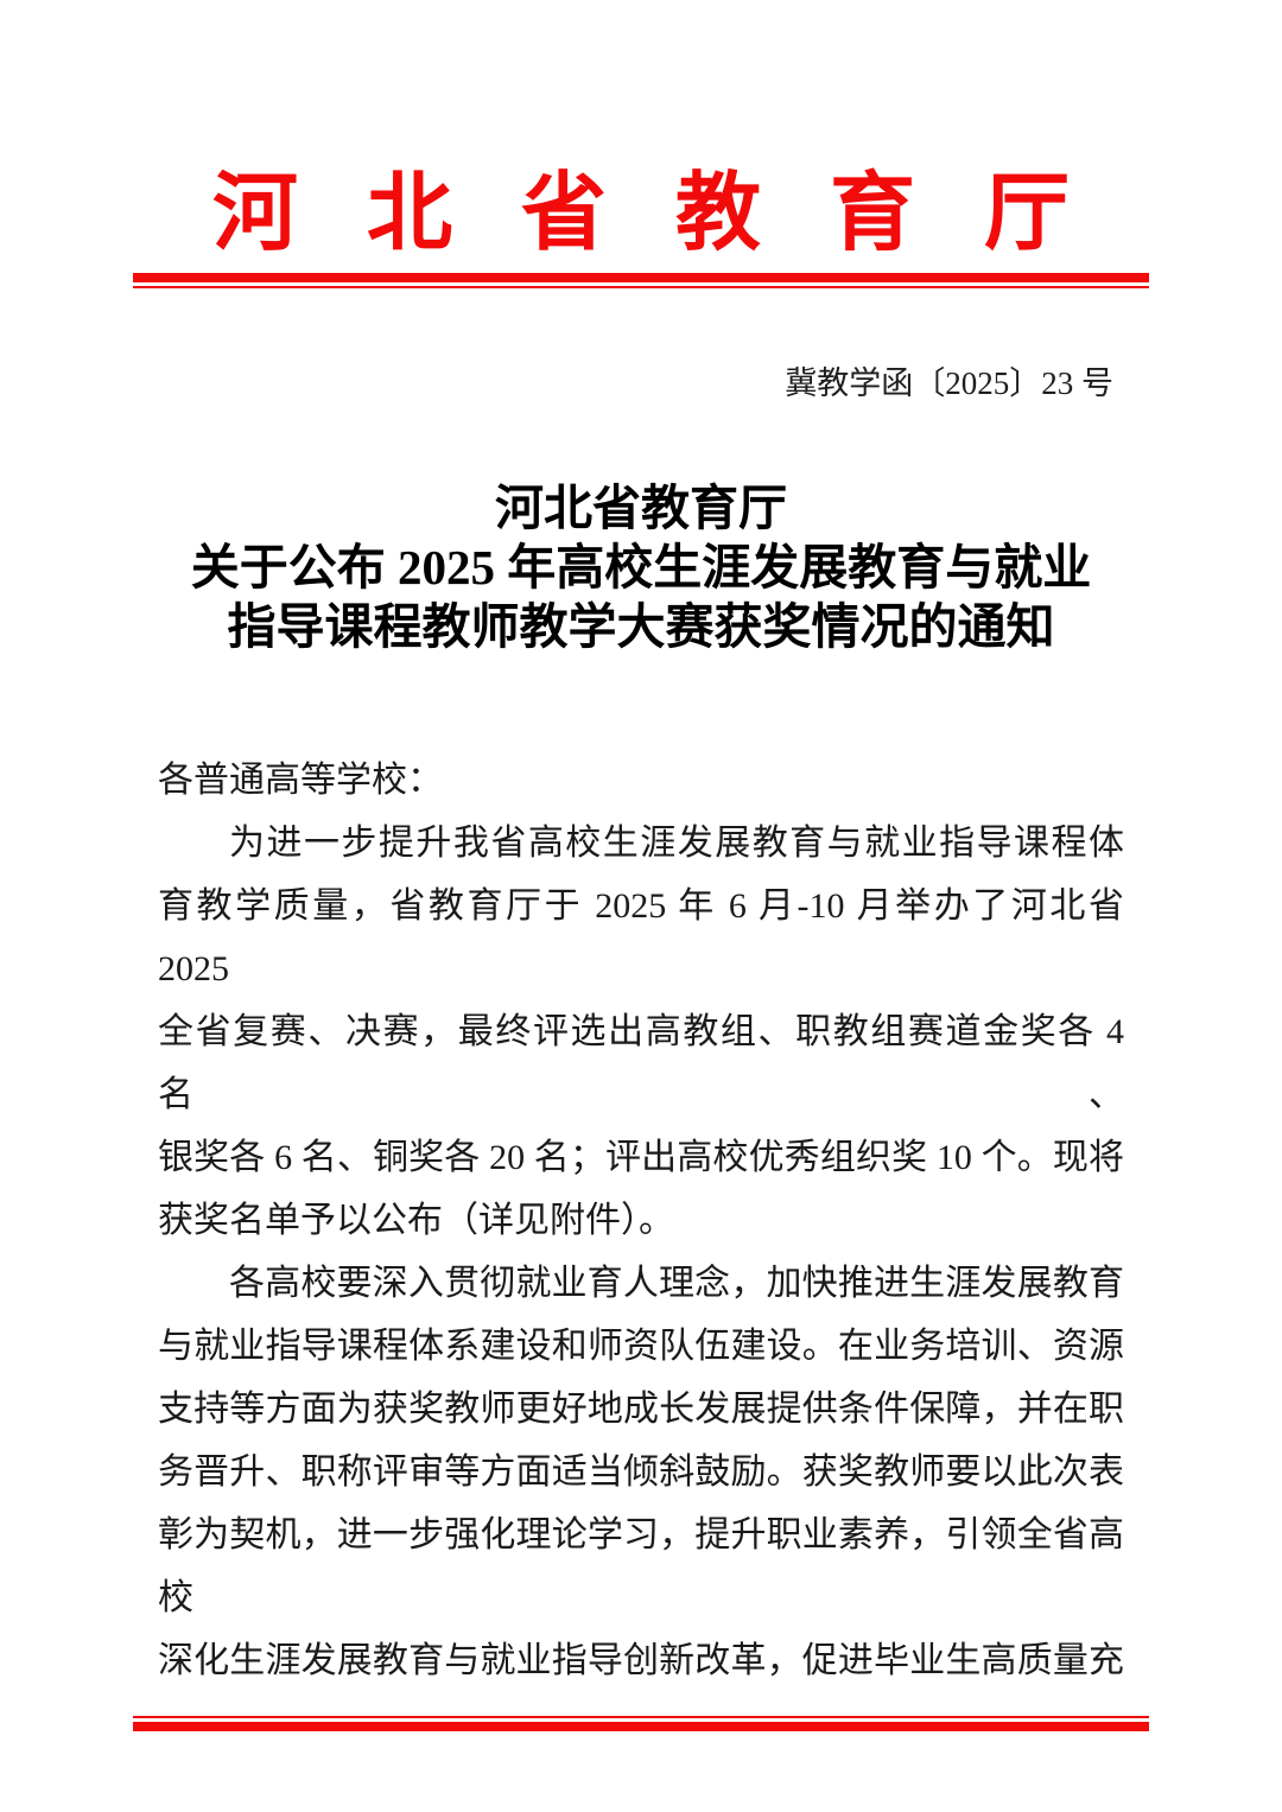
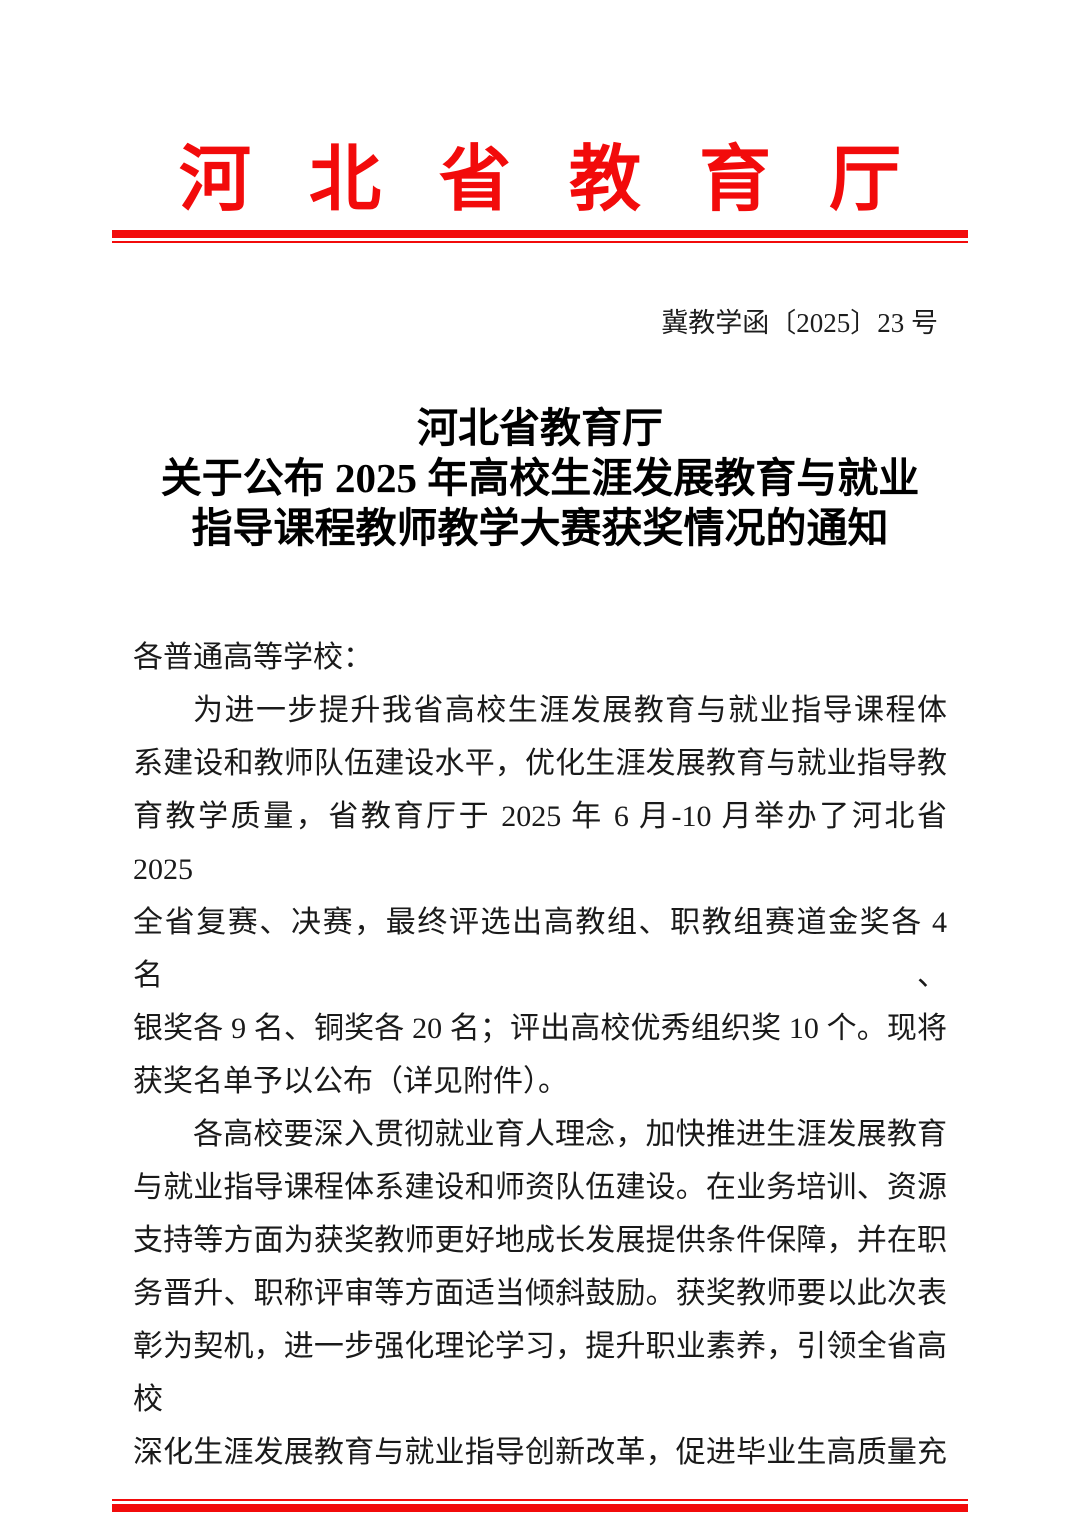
  河北省教育厅
  冀教学函〔2025〕23 号
  河北省教育厅
  关于公布 2025 年高校生涯发展教育与就业
  指导课程教师教学大赛获奖情况的通知
  各普通高等学校：
  为进一步提升我省高校生涯发展教育与就业指导课程体
+ 系建设和教师队伍建设水平，优化生涯发展教育与就业指导教
  育教学质量，省教育厅于 2025 年 6 月-10 月举办了河北省 2025
  全省复赛、决赛，最终评选出高教组、职教组赛道金奖各 4 名、
- 银奖各 6 名、铜奖各 20 名；评出高校优秀组织奖 10 个。现将
+ 银奖各 9 名、铜奖各 20 名；评出高校优秀组织奖 10 个。现将
  获奖名单予以公布（详见附件）。
  各高校要深入贯彻就业育人理念，加快推进生涯发展教育
  与就业指导课程体系建设和师资队伍建设。在业务培训、资源
  支持等方面为获奖教师更好地成长发展提供条件保障，并在职
  务晋升、职称评审等方面适当倾斜鼓励。获奖教师要以此次表
  彰为契机，进一步强化理论学习，提升职业素养，引领全省高校
  深化生涯发展教育与就业指导创新改革，促进毕业生高质量充
